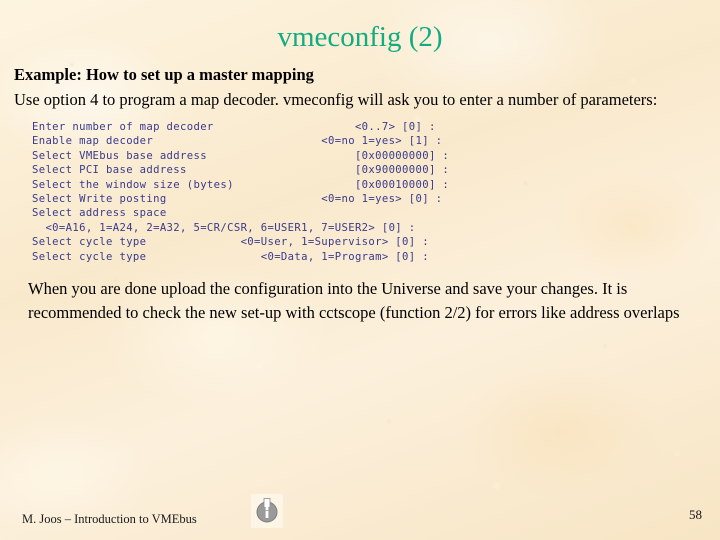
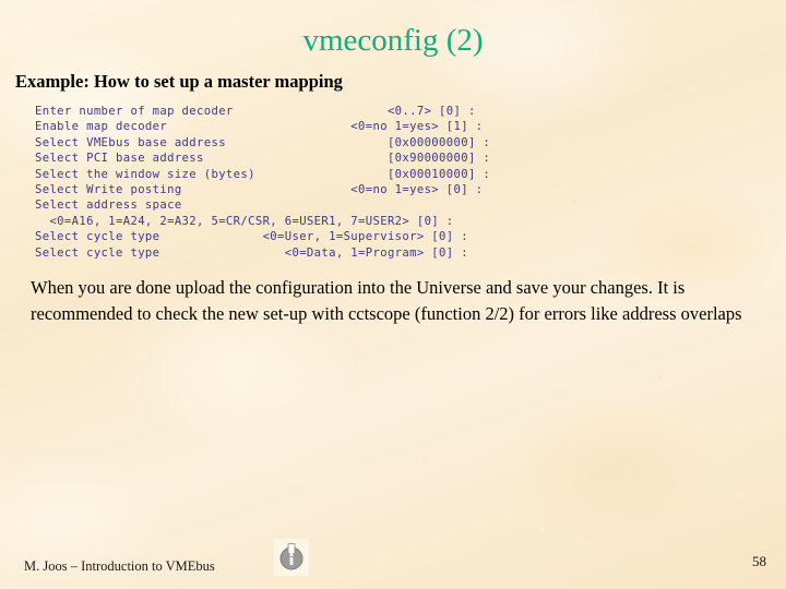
  vmeconfig (2)
  Example: How to set up a master mapping
- Use option 4 to program a map decoder. vmeconfig will ask you to enter a number of parameters:
  Enter number of map decoder <0..7> [0] :
  Enable map decoder <0=no 1=yes> [1] :
  Select VMEbus base address [0x00000000] :
  Select PCI base address [0x90000000] :
  Select the window size (bytes) [0x00010000] :
  Select Write posting <0=no 1=yes> [0] :
  Select address space
  <0=A16, 1=A24, 2=A32, 5=CR/CSR, 6=USER1, 7=USER2> [0] :
  Select cycle type <0=User, 1=Supervisor> [0] :
  Select cycle type <0=Data, 1=Program> [0] :
  When you are done upload the configuration into the Universe and save your changes. It is recommended to check the new set-up with cctscope (function 2/2) for errors like address overlaps
  M. Joos – Introduction to VMEbus
  58
